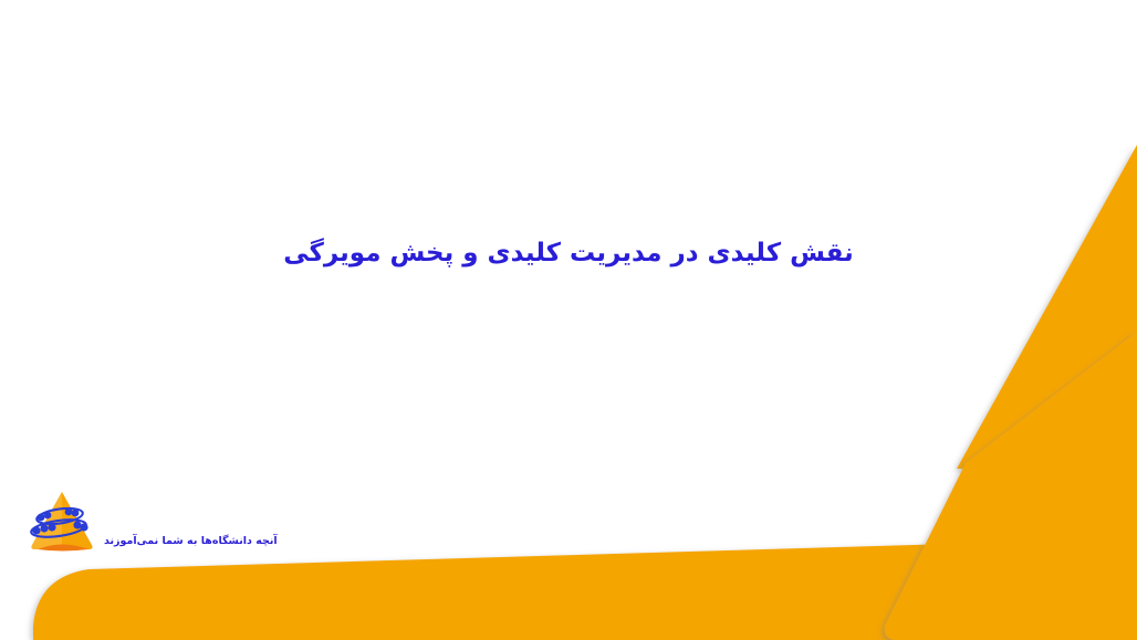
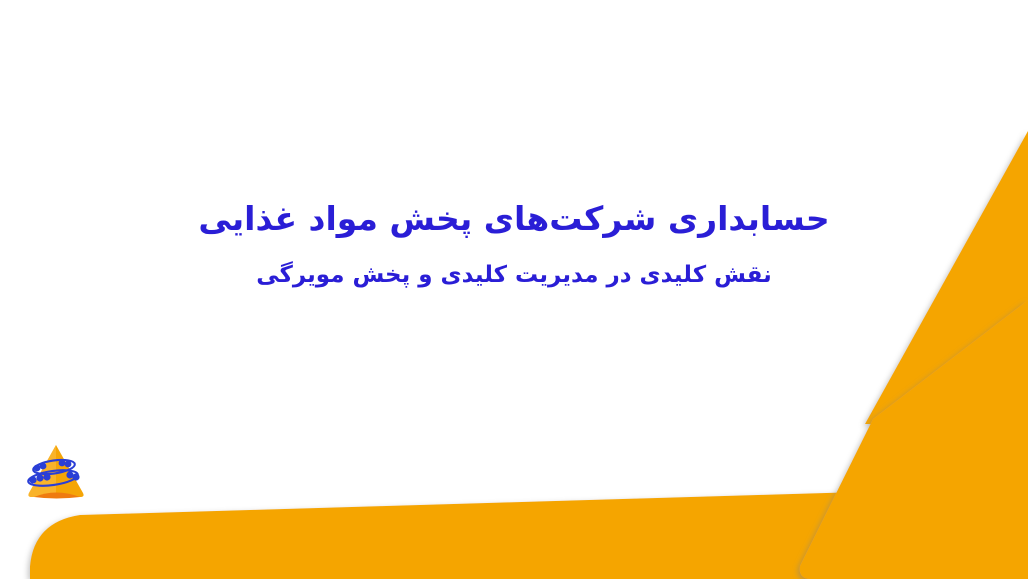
+ حسابداری شرکت‌های پخش مواد غذایی
  نقش کلیدی در مدیریت کلیدی و پخش مویرگی
- آنچه دانشگاه‌ها به شما نمی‌آموزند
